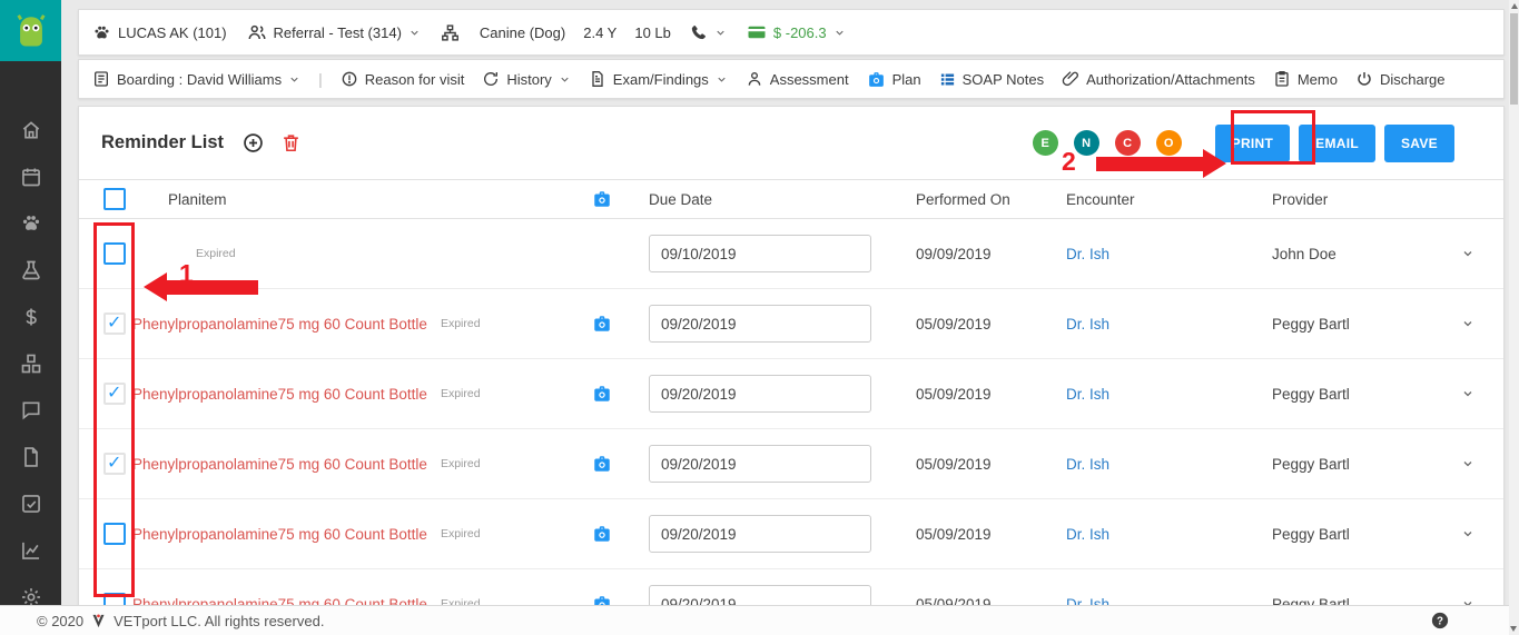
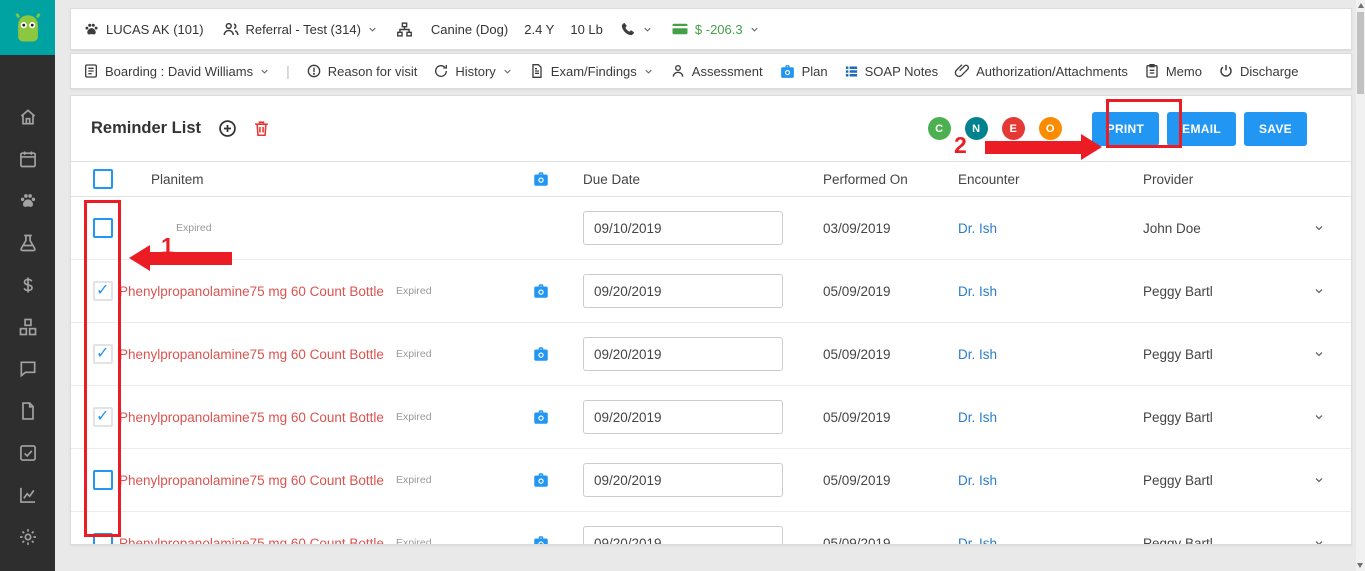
  LUCAS AK (101)
  Referral - Test (314)
  Canine (Dog)
  2.4 Y
  10 Lb
  $ -206.3
  Boarding : David Williams
  |
  Reason for visit
  History
  Exam/Findings
  Assessment
  Plan
  SOAP Notes
  Authorization/Attachments
  Memo
  Discharge
  Reminder List
- E
+ C
  N
- C
+ E
  O
  PRINT
  EMAIL
  SAVE
  Planitem
  Due Date
  Performed On
  Encounter
  Provider
  Expired
  09/10/2019
- 09/09/2019
+ 03/09/2019
  Dr. Ish
  John Doe
  Phenylpropanolamine75 mg 60 Count Bottle
  Expired
  09/20/2019
  05/09/2019
  Dr. Ish
  Peggy Bartl
  Phenylpropanolamine75 mg 60 Count Bottle
  Expired
  09/20/2019
  05/09/2019
  Dr. Ish
  Peggy Bartl
  Phenylpropanolamine75 mg 60 Count Bottle
  Expired
  09/20/2019
  05/09/2019
  Dr. Ish
  Peggy Bartl
  Phenylpropanolamine75 mg 60 Count Bottle
  Expired
  09/20/2019
  05/09/2019
  Dr. Ish
  Peggy Bartl
  Phenylpropanolamine75 mg 60 Count Bottle
  Expired
  09/20/2019
  05/09/2019
  Dr. Ish
  Peggy Bartl
- © 2020
- VETport LLC. All rights reserved.
  1
  2
